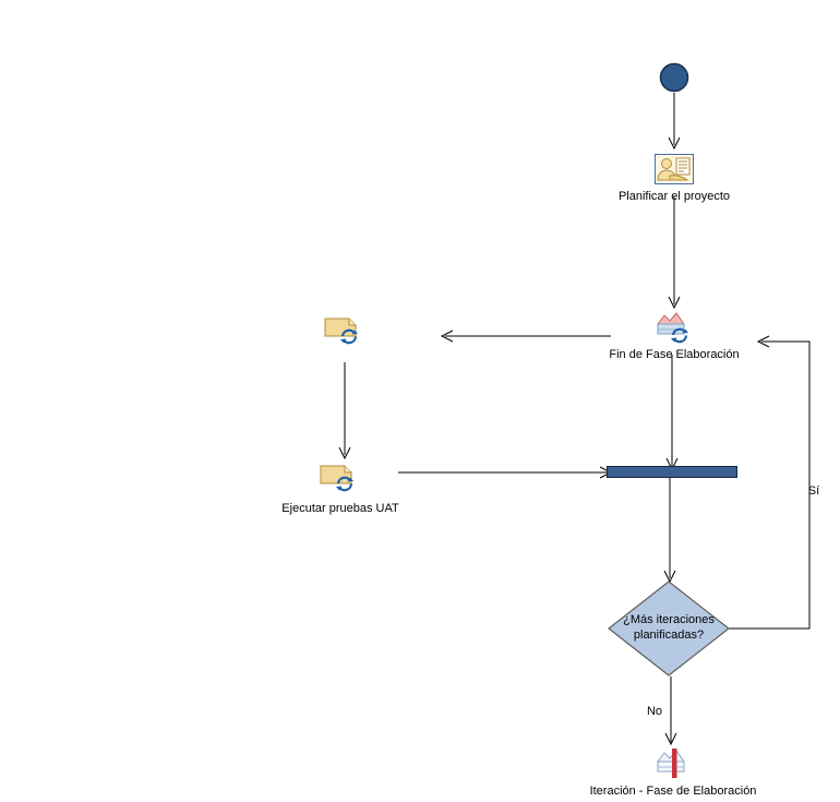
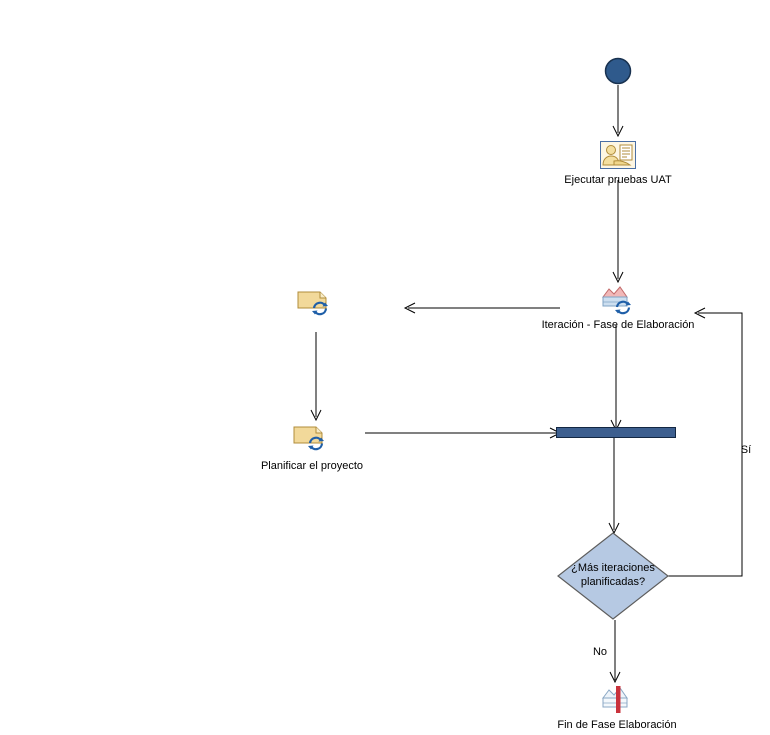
- Planificar el proyecto
+ Ejecutar pruebas UAT
- Fin de Fase Elaboración
+ Iteración - Fase de Elaboración
- Ejecutar pruebas UAT
+ Planificar el proyecto
  ¿Más iteraciones
  planificadas?
- Iteración - Fase de Elaboración
+ Fin de Fase Elaboración
  Sí
  No
